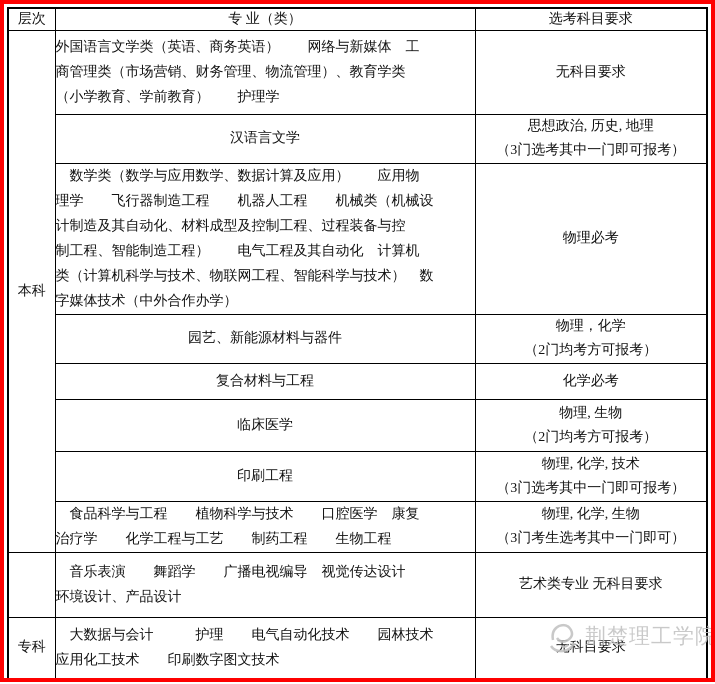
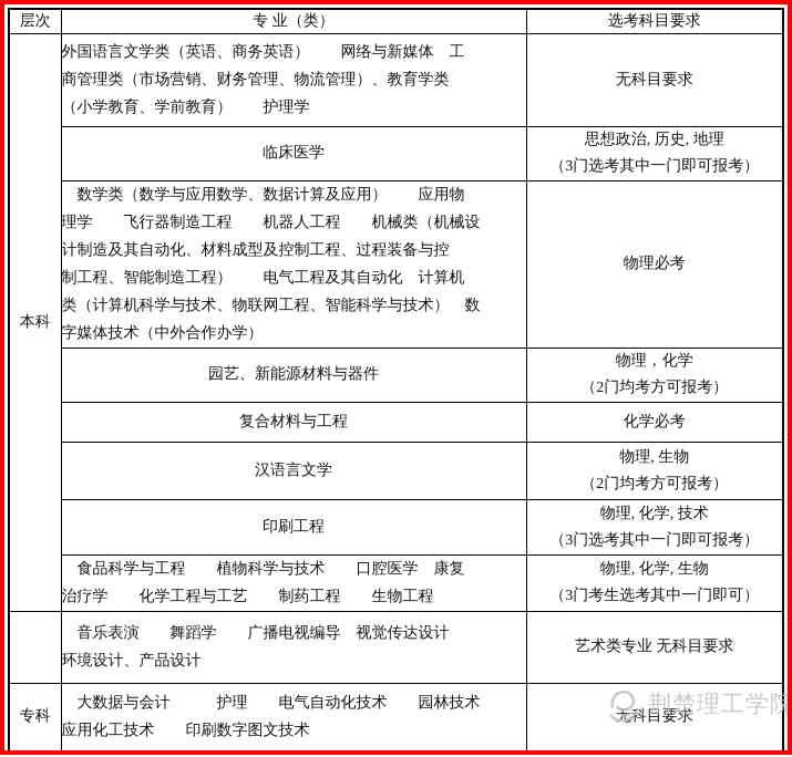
  层次	专 业（类）	选考科目要求
  本科	外国语言文学类（英语、商务英语） 网络与新媒体 工 商管理类（市场营销、财务管理、物流管理）、教育学类 （小学教育、学前教育） 护理学	无科目要求
- 汉语言文学	思想政治, 历史, 地理 （3门选考其中一门即可报考）
+ 临床医学	思想政治, 历史, 地理 （3门选考其中一门即可报考）
  数学类（数学与应用数学、数据计算及应用） 应用物 理学 飞行器制造工程 机器人工程 机械类（机械设 计制造及其自动化、材料成型及控制工程、过程装备与控 制工程、智能制造工程） 电气工程及其自动化 计算机 类（计算机科学与技术、物联网工程、智能科学与技术） 数 字媒体技术（中外合作办学）	物理必考
  园艺、新能源材料与器件	物理，化学 （2门均考方可报考）
  复合材料与工程	化学必考
- 临床医学	物理, 生物 （2门均考方可报考）
+ 汉语言文学	物理, 生物 （2门均考方可报考）
  印刷工程	物理, 化学, 技术 （3门选考其中一门即可报考）
  食品科学与工程 植物科学与技术 口腔医学 康复 治疗学 化学工程与工艺 制药工程 生物工程	物理, 化学, 生物 （3门考生选考其中一门即可）
  	音乐表演 舞蹈学 广播电视编导 视觉传达设计 环境设计、产品设计	艺术类专业 无科目要求
  专科	大数据与会计 护理 电气自动化技术 园林技术 应用化工技术 印刷数字图文技术	无科目要求
  荆楚理工学院
